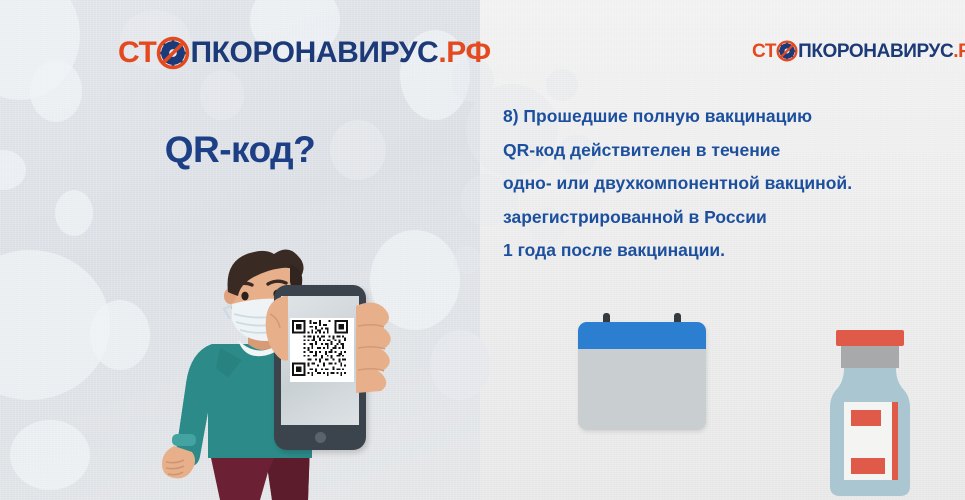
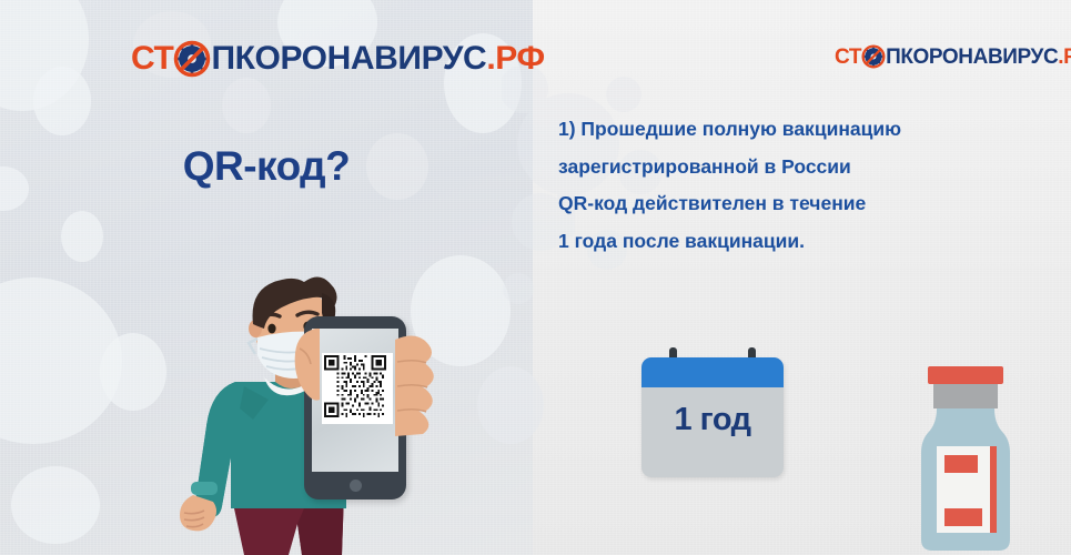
  СТ
  ПКОРОНАВИРУС
  .РФ
  СТ
  ПКОРОНАВИРУС
  QR-код?
- 8) Прошедшие полную вакцинацию
+ 1) Прошедшие полную вакцинацию
- QR-код действителен в течение
+ зарегистрированной в России
- одно- или двухкомпонентной вакциной.
- зарегистрированной в России
+ QR-код действителен в течение
  1 года после вакцинации.
+ 1 год
